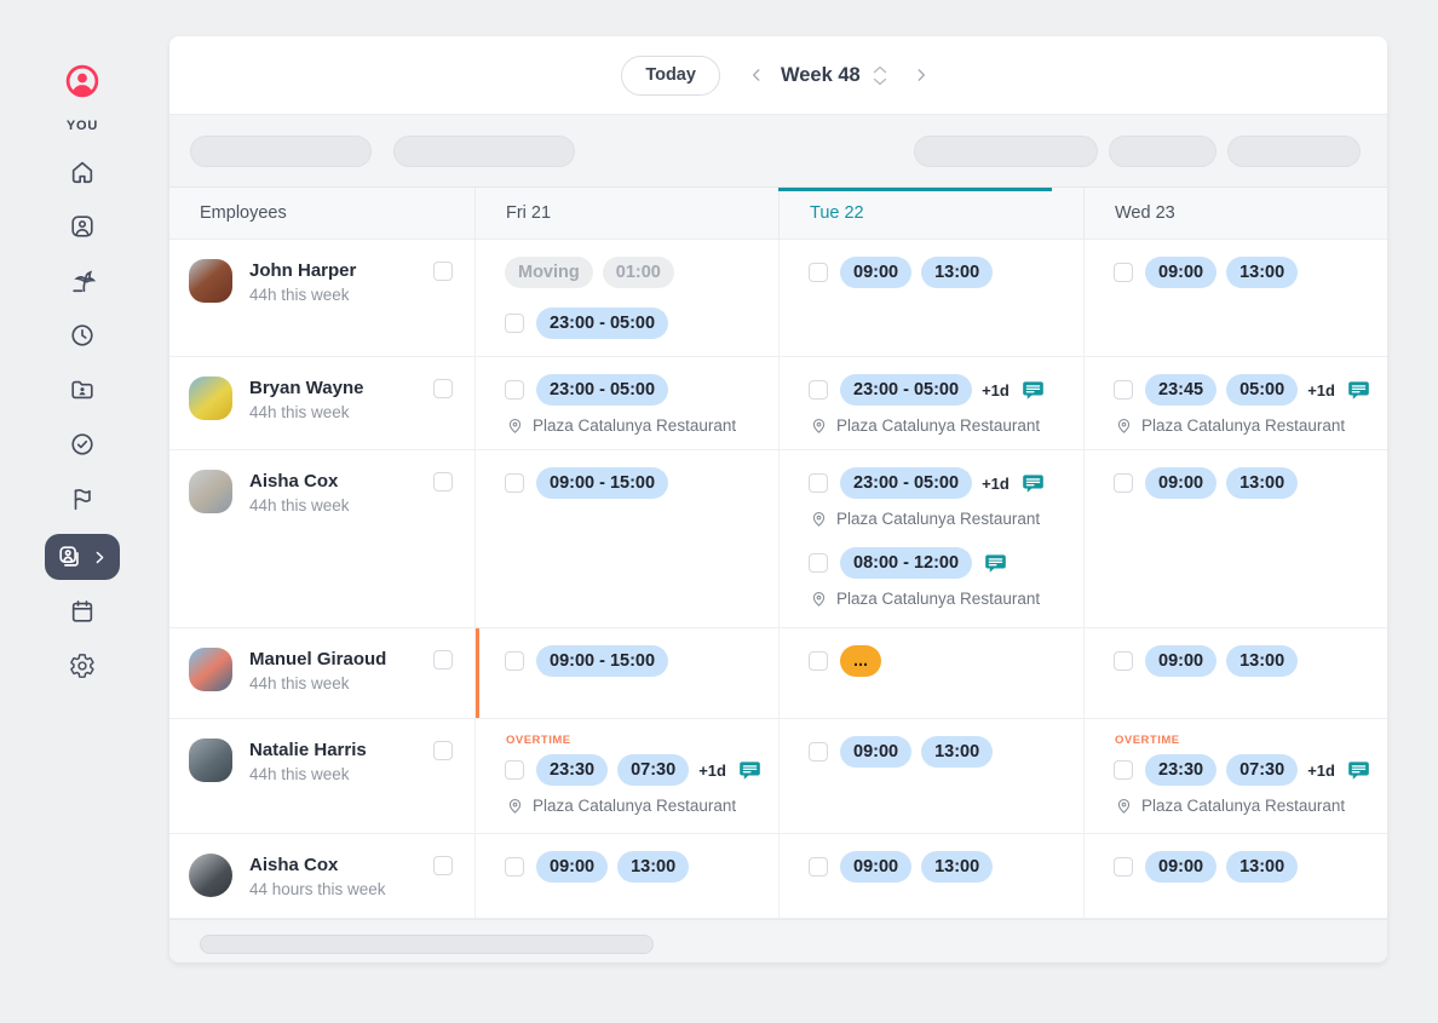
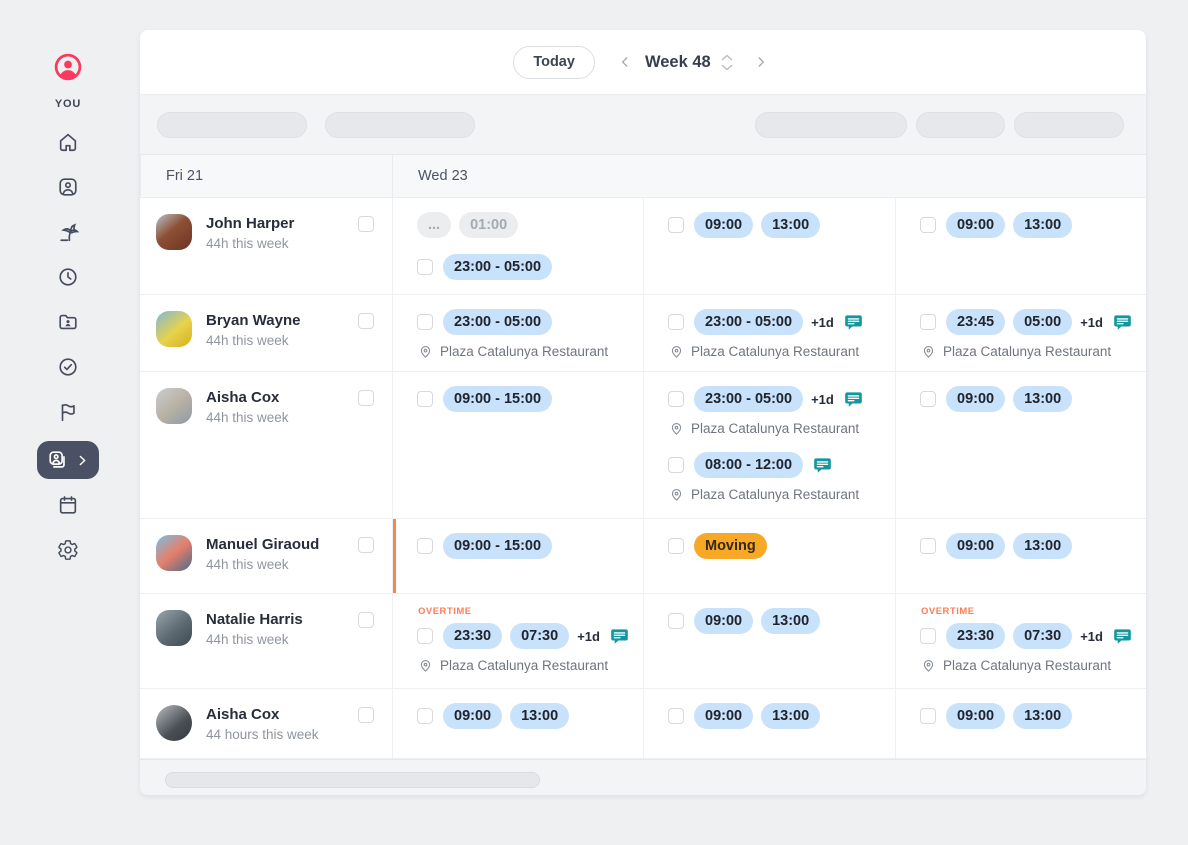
  YOU
  Today
  Week 48
- Employees
  Fri 21
- Tue 22
  Wed 23
  John Harper
  44h this week
- Moving
+ ...
  01:00
  23:00 - 05:00
  09:00
  13:00
  09:00
  13:00
  Bryan Wayne
  44h this week
  23:00 - 05:00
  Plaza Catalunya Restaurant
  23:00 - 05:00
  +1d
  Plaza Catalunya Restaurant
  23:45
  05:00
  +1d
  Plaza Catalunya Restaurant
  Aisha Cox
  44h this week
  09:00 - 15:00
  23:00 - 05:00
  +1d
  Plaza Catalunya Restaurant
  08:00 - 12:00
  Plaza Catalunya Restaurant
  09:00
  13:00
  Manuel Giraoud
  44h this week
  09:00 - 15:00
- ...
+ Moving
  09:00
  13:00
  Natalie Harris
  44h this week
  OVERTIME
  23:30
  07:30
  +1d
  Plaza Catalunya Restaurant
  09:00
  13:00
  OVERTIME
  23:30
  07:30
  +1d
  Plaza Catalunya Restaurant
  Aisha Cox
  44 hours this week
  09:00
  13:00
  09:00
  13:00
  09:00
  13:00
